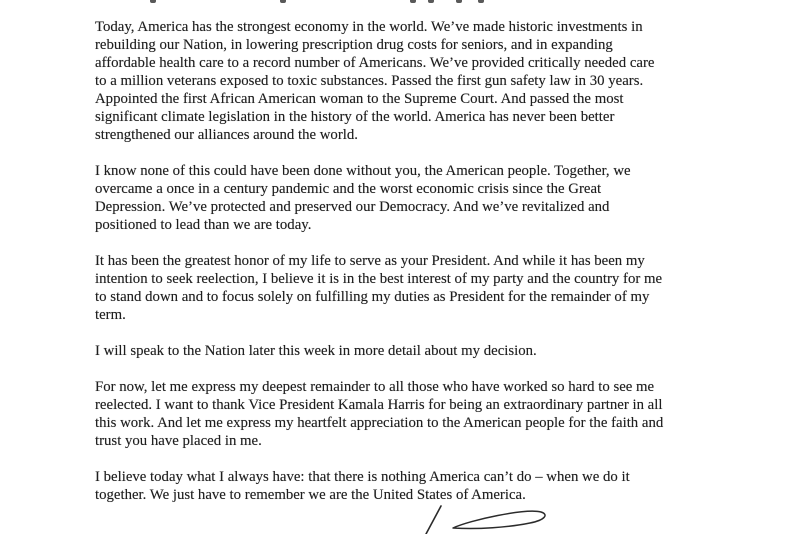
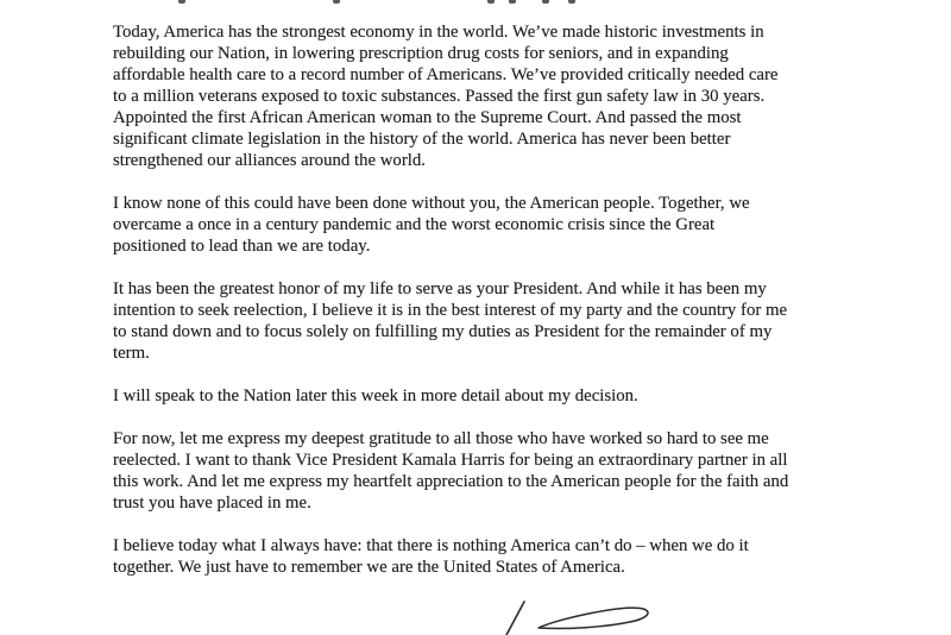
  Today, America has the strongest economy in the world. We’ve made historic investments in
  rebuilding our Nation, in lowering prescription drug costs for seniors, and in expanding
  affordable health care to a record number of Americans. We’ve provided critically needed care
  to a million veterans exposed to toxic substances. Passed the first gun safety law in 30 years.
  Appointed the first African American woman to the Supreme Court. And passed the most
  significant climate legislation in the history of the world. America has never been better
  strengthened our alliances around the world.
  I know none of this could have been done without you, the American people. Together, we
  overcame a once in a century pandemic and the worst economic crisis since the Great
- Depression. We’ve protected and preserved our Democracy. And we’ve revitalized and
  positioned to lead than we are today.
  It has been the greatest honor of my life to serve as your President. And while it has been my
  intention to seek reelection, I believe it is in the best interest of my party and the country for me
  to stand down and to focus solely on fulfilling my duties as President for the remainder of my
  term.
  I will speak to the Nation later this week in more detail about my decision.
- For now, let me express my deepest remainder to all those who have worked so hard to see me
+ For now, let me express my deepest gratitude to all those who have worked so hard to see me
  reelected. I want to thank Vice President Kamala Harris for being an extraordinary partner in all
  this work. And let me express my heartfelt appreciation to the American people for the faith and
  trust you have placed in me.
  I believe today what I always have: that there is nothing America can’t do – when we do it
  together. We just have to remember we are the United States of America.
